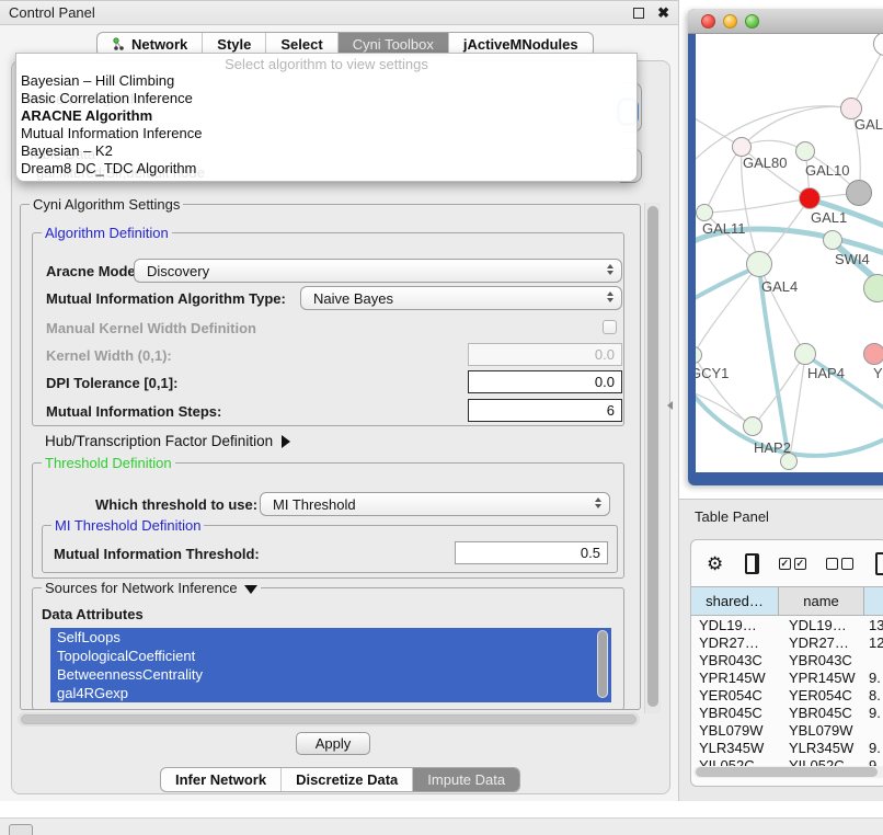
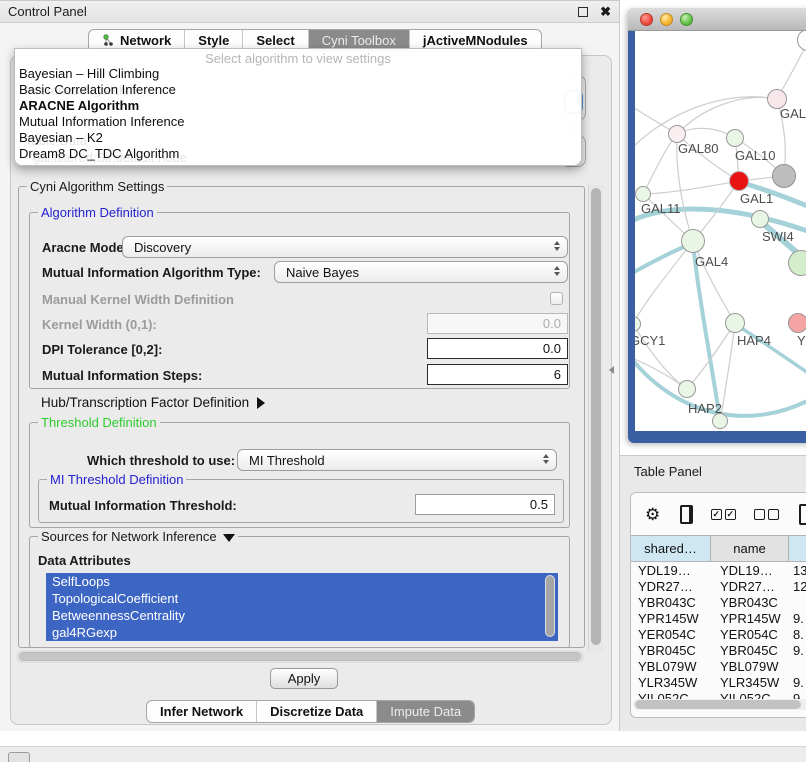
  Control Panel
  ✖
  Network
  Style
  Select
  Cyni Toolbox
  jActiveMNodules
  Cyni Algorithm Settings
  Algorithm Definition
  Aracne Mode
  Discovery
  Mutual Information Algorithm Type:
  Naive Bayes
  Manual Kernel Width Definition
  Kernel Width (0,1):
  0.0
- DPI Tolerance [0,1]:
+ DPI Tolerance [0,2]:
  0.0
  Mutual Information Steps:
  6
  Hub/Transcription Factor Definition
  Threshold Definition
  Which threshold to use:
  MI Threshold
  MI Threshold Definition
  Mutual Information Threshold:
  0.5
  Sources for Network Inference
  Data Attributes
  SelfLoops
  TopologicalCoefficient
  BetweennessCentrality
  gal4RGexp
  Apply
  Infer Network
  Discretize Data
  Impute Data
  Inference Algorithm
  Table Data
  gal:filtered;Sif;default node
  Select algorithm to view settings
  Bayesian – Hill Climbing
  Basic Correlation Inference
  ARACNE Algorithm
  Mutual Information Inference
  Bayesian – K2
  Dream8 DC_TDC Algorithm
  GAL
  GAL80
  GAL10
  GAL1
  GAL11
  SWI4
  GAL4
  GCY1
  HAP4
  Y
  HAP2
  Table Panel
  ⚙
  ✓
  ✓
  shared…
  name
  YDL19…
  YDL19…
  13
  YDR27…
  YDR27…
  12
  YBR043C
  YBR043C
  YPR145W
  YPR145W
  9.
  YER054C
  YER054C
  8.
  YBR045C
  YBR045C
  9.
  YBL079W
  YBL079W
  YLR345W
  YLR345W
  9.
